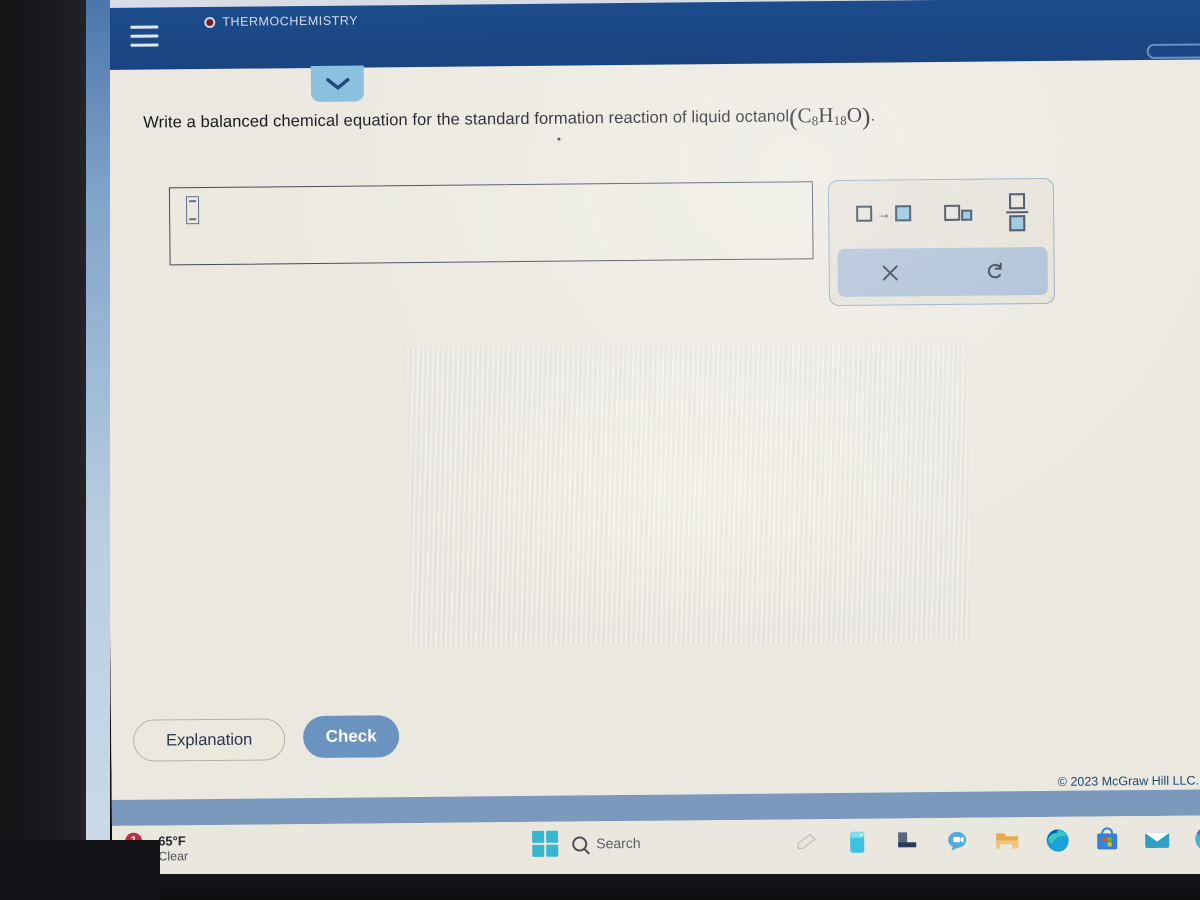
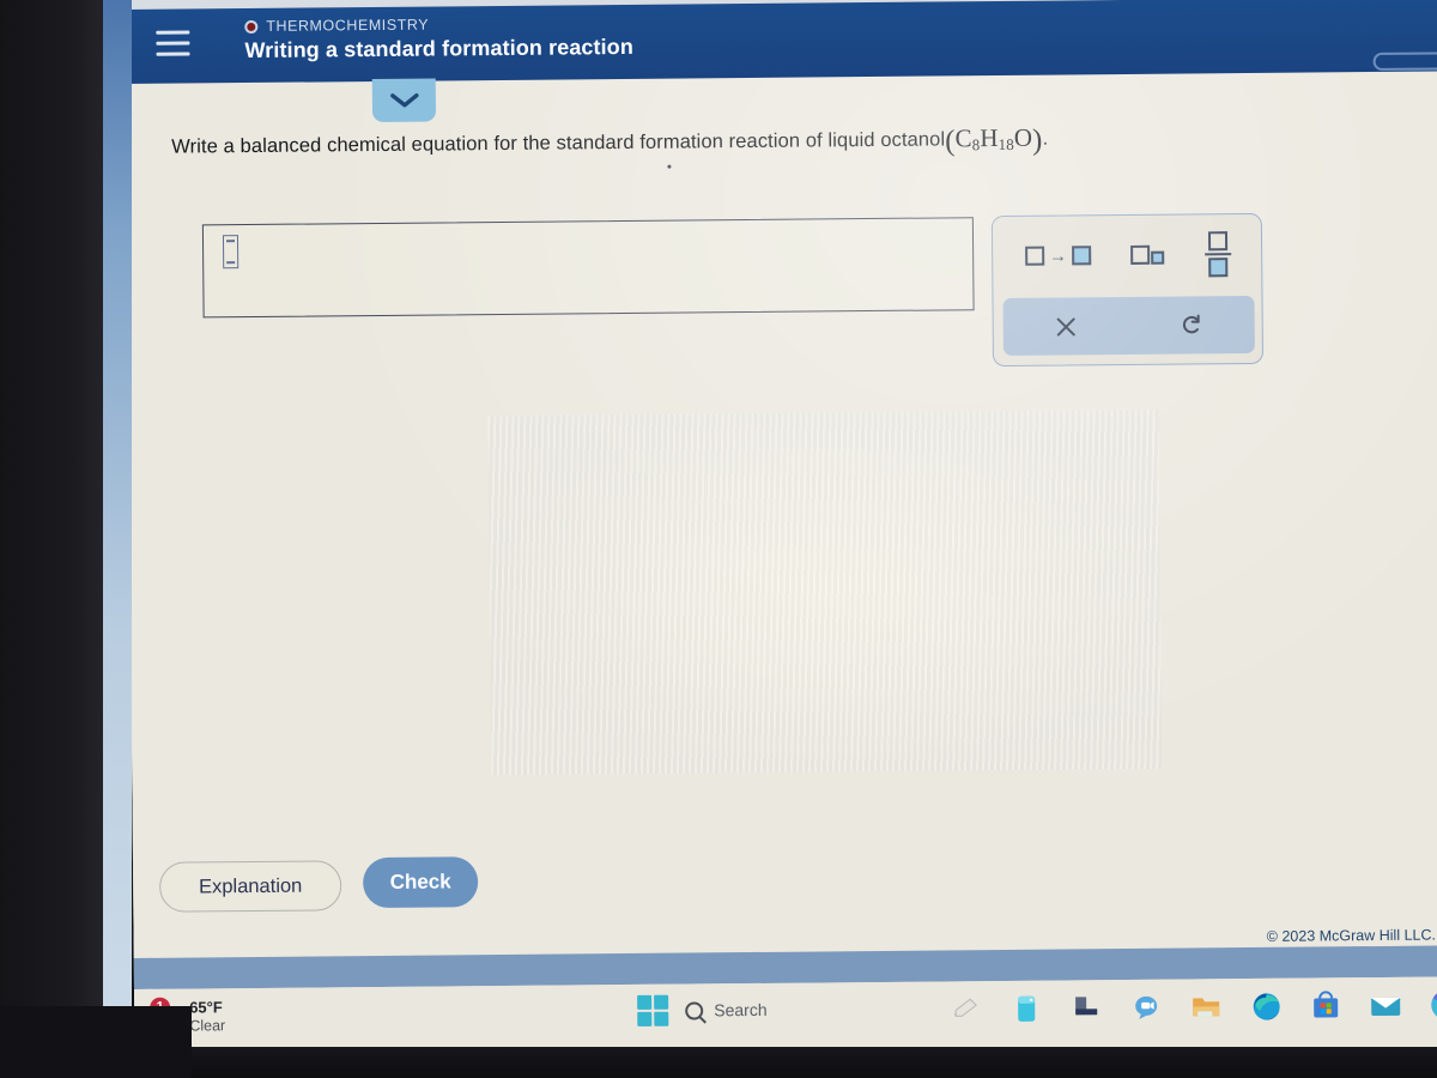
  THERMOCHEMISTRY
+ Writing a standard formation reaction
  © 2023 McGraw Hill LLC.
  65°F
  Clear
  Search
